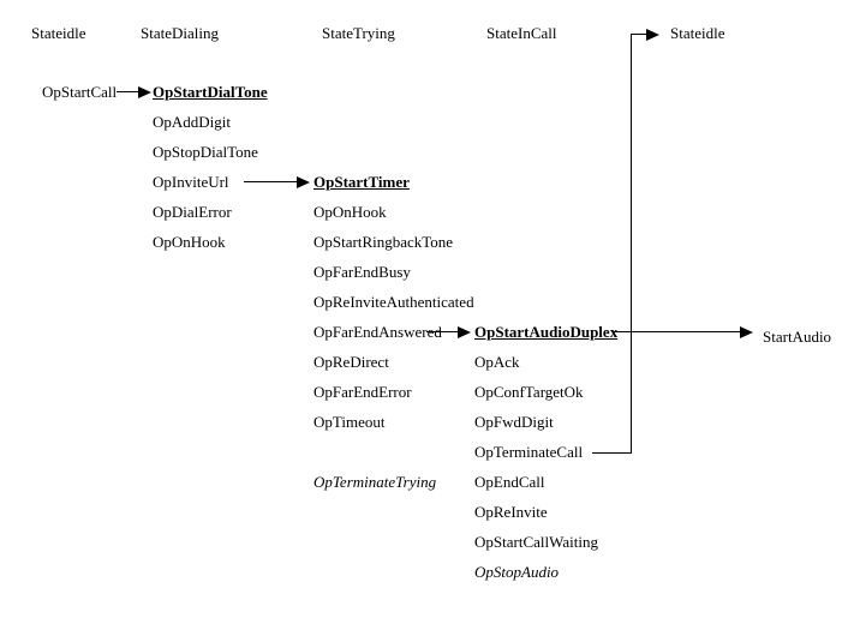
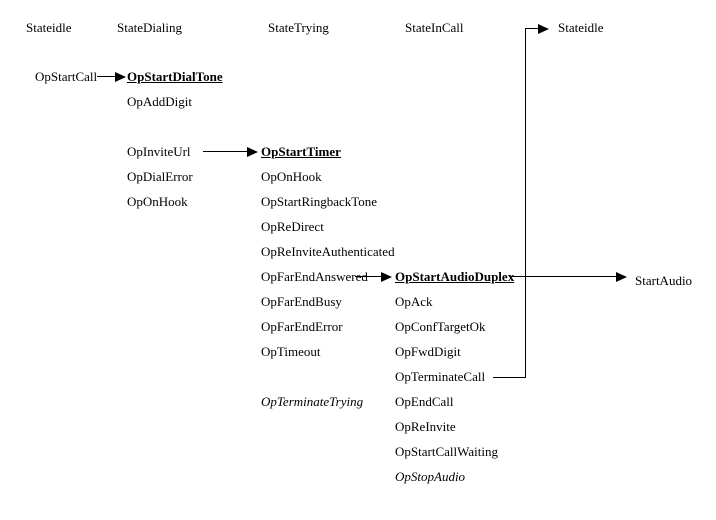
  Stateidle
  StateDialing
  StateTrying
  StateInCall
  Stateidle
  OpStartCall
  OpStartDialTone
  OpAddDigit
- OpStopDialTone
  OpInviteUrl
  OpDialError
  OpOnHook
  OpStartTimer
  OpOnHook
  OpStartRingbackTone
- OpFarEndBusy
+ OpReDirect
  OpReInviteAuthenticated
  OpFarEndAnswer
- OpReDirect
+ OpFarEndBusy
  OpFarEndError
  OpTimeout
  OpTerminateTrying
  OpStartAudioDuple
  OpAck
  OpConfTargetOk
  OpFwdDigit
  OpTerminateCall
  OpEndCall
  OpReInvite
  OpStartCallWaiting
  OpStopAudio
  StartAudio
